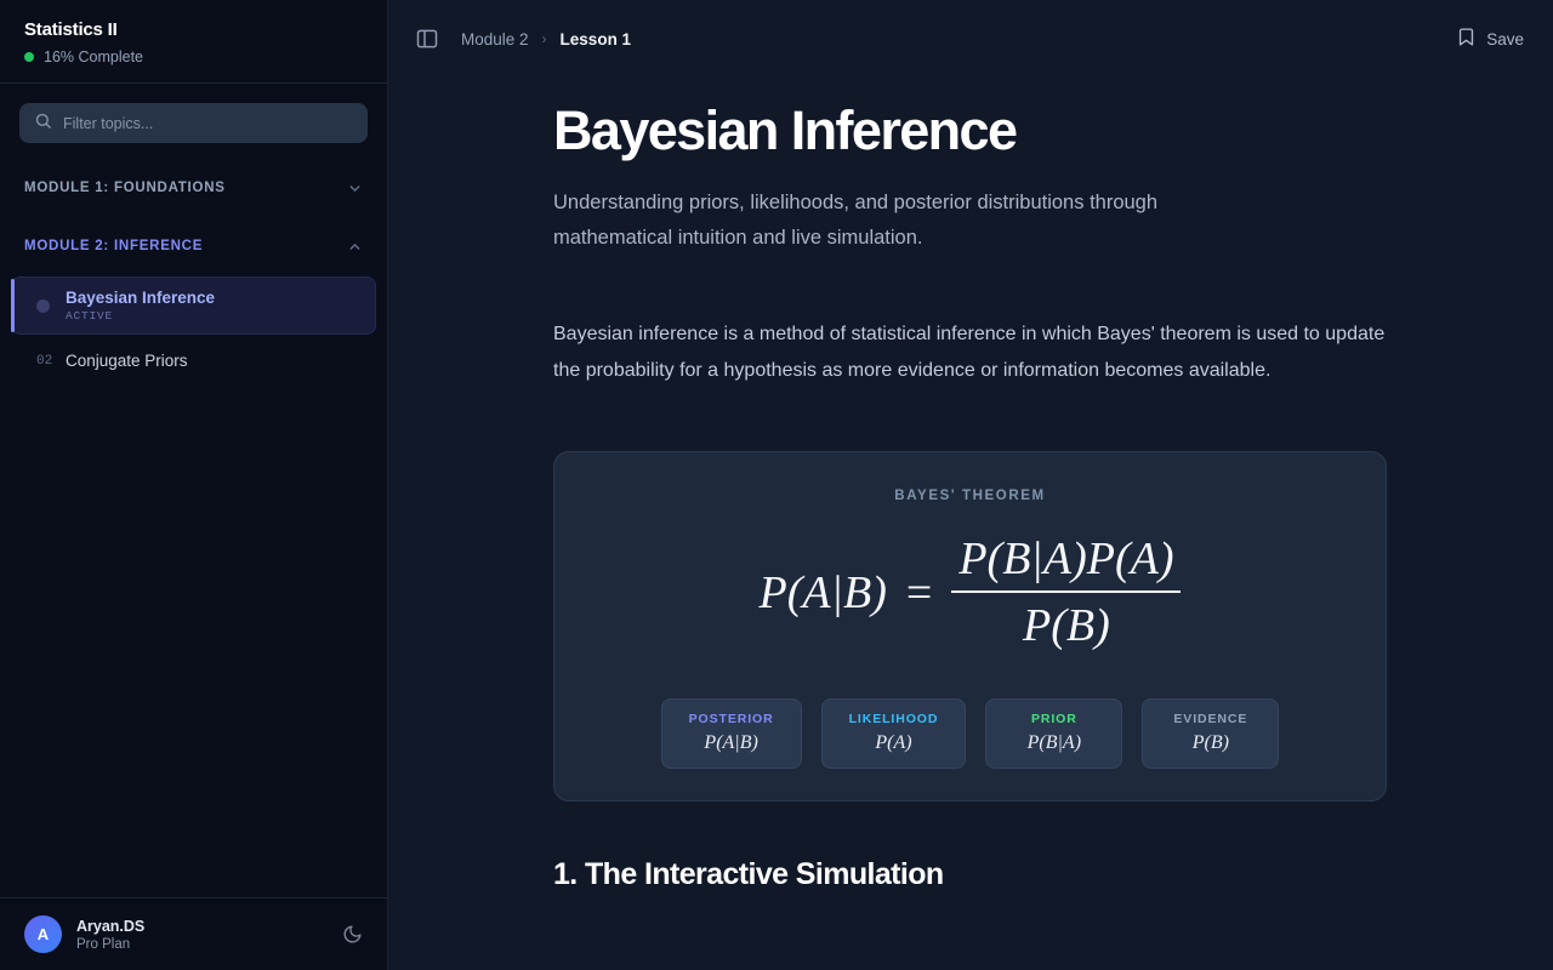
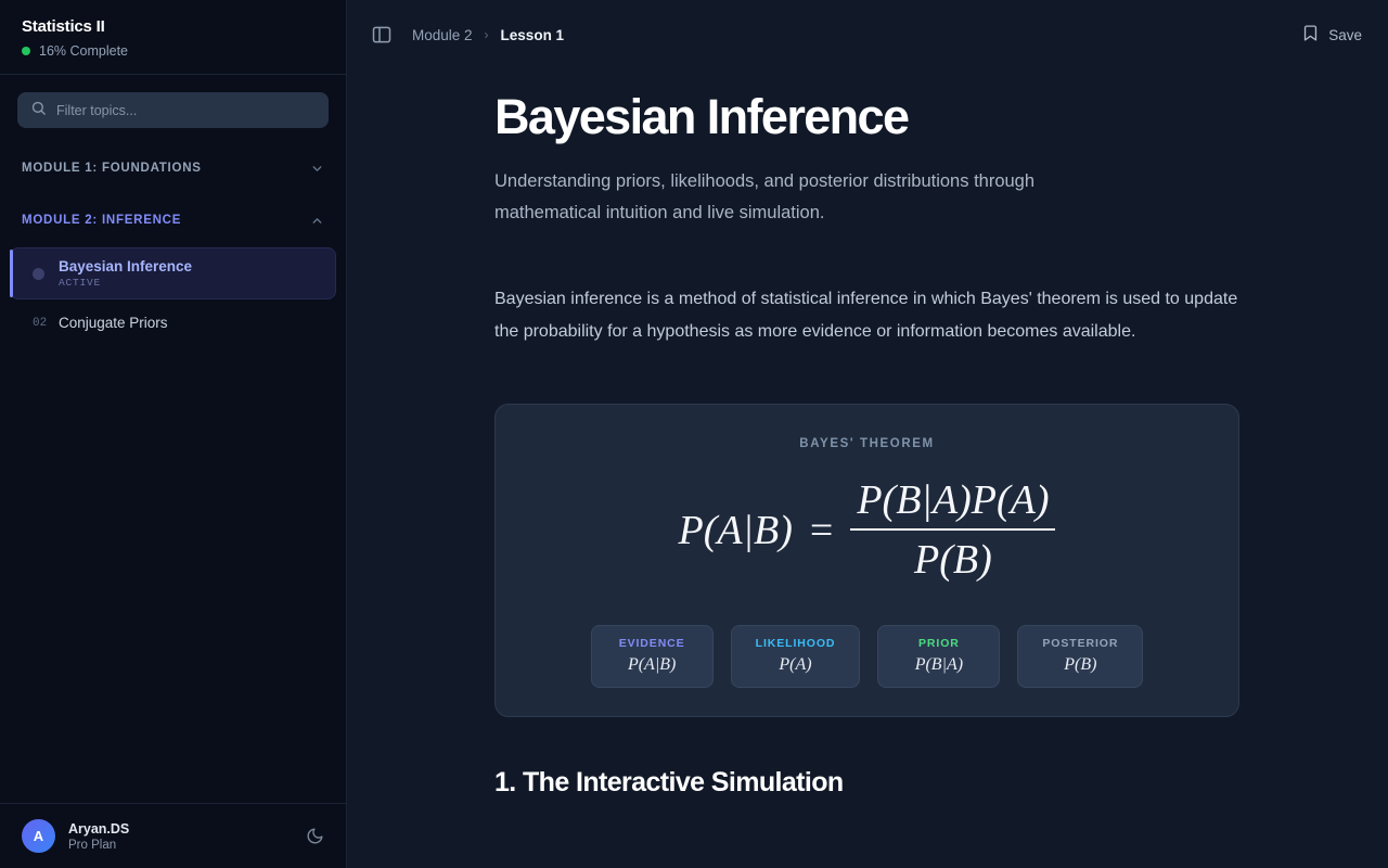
  Statistics II
  16% Complete
  Filter topics...
  MODULE 1: FOUNDATIONS
  MODULE 2: INFERENCE
  Bayesian Inference
  ACTIVE
  02
  Conjugate Priors
  A
  Aryan.DS
  Pro Plan
  Module 2
  ›
  Lesson 1
  Save
  Bayesian Inference
  Understanding priors, likelihoods, and posterior distributions through mathematical intuition and live simulation.
  Bayesian inference is a method of statistical inference in which Bayes' theorem is used to update the probability for a hypothesis as more evidence or information becomes available.
  BAYES' THEOREM
  P(A|B)
  =
  P(B|A)P(A)
  P(B)
- POSTERIOR
+ EVIDENCE
  P(A|B)
  LIKELIHOOD
  P(A)
  PRIOR
  P(B|A)
- EVIDENCE
+ POSTERIOR
  P(B)
  1. The Interactive Simulation
